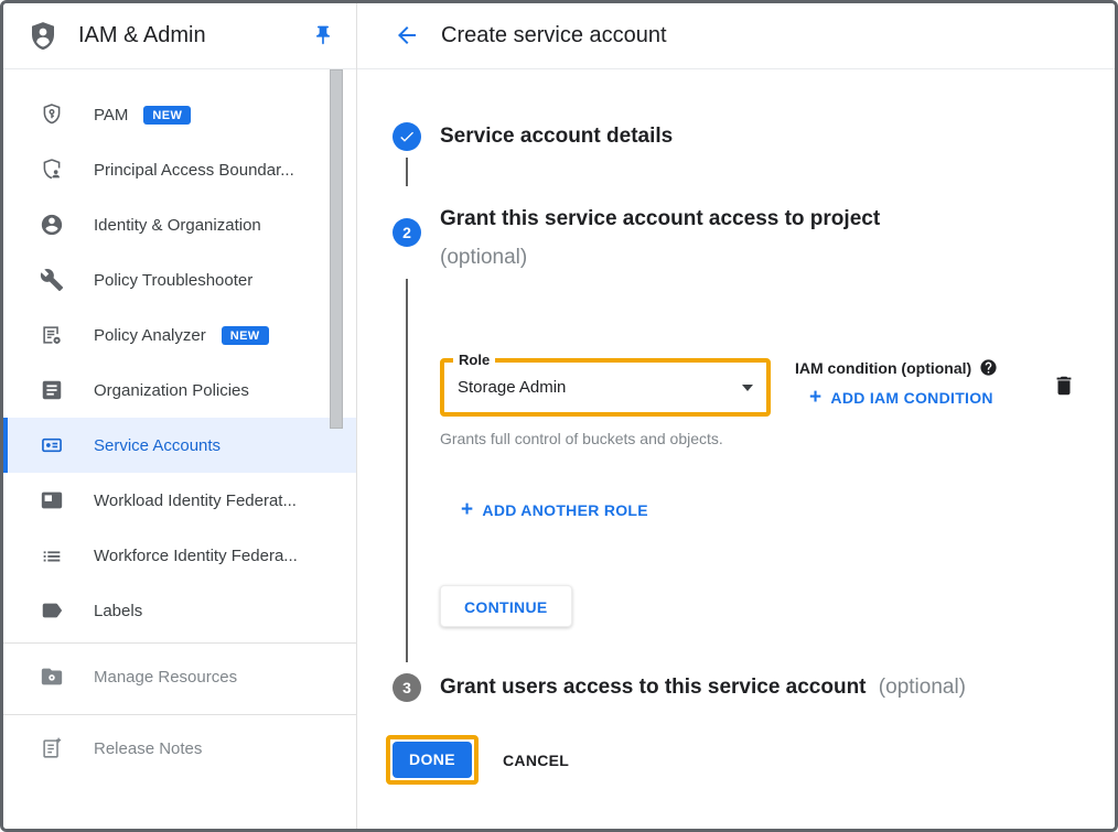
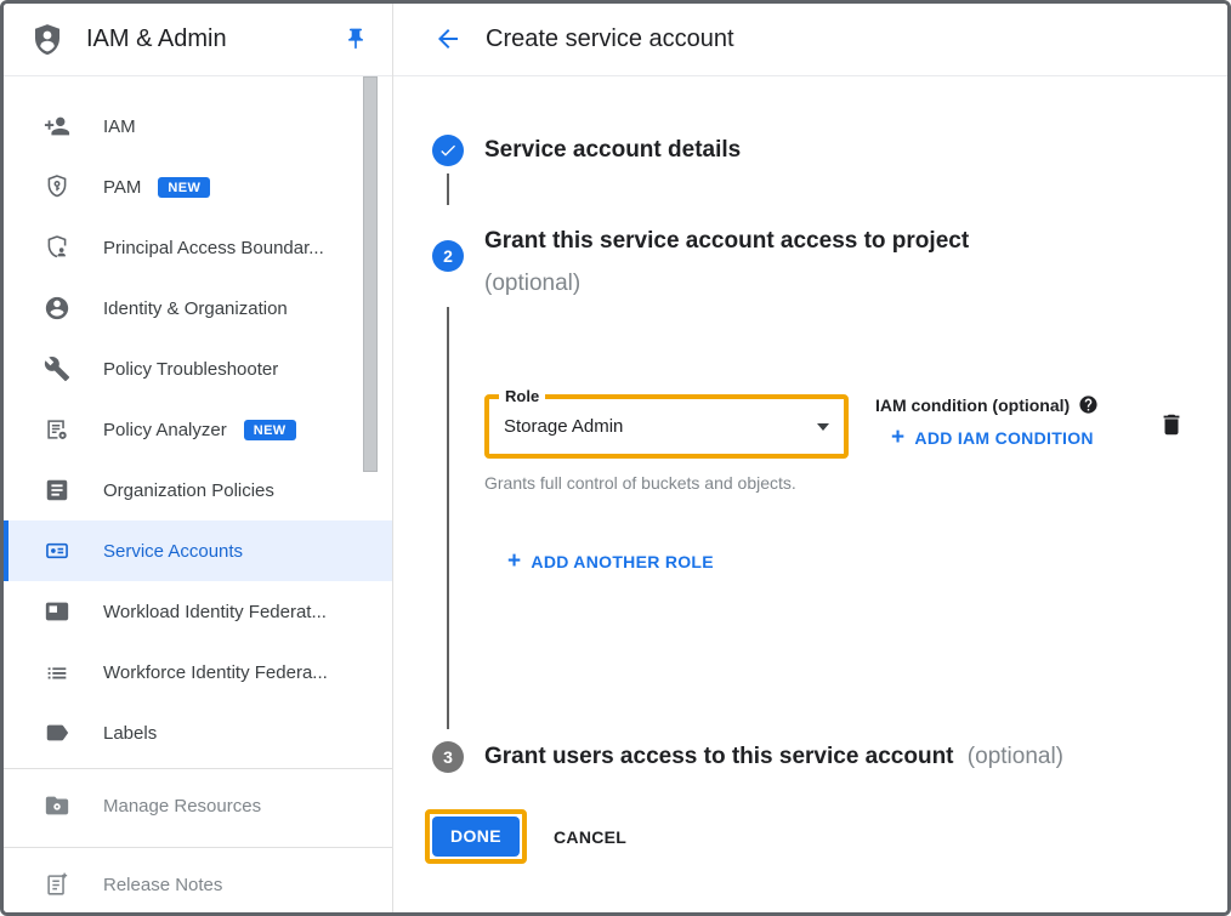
  IAM & Admin
+ IAM
  PAM
  NEW
  Principal Access Boundar...
  Identity & Organization
  Policy Troubleshooter
  Policy Analyzer
  NEW
  Organization Policies
  Service Accounts
  Workload Identity Federat...
  Workforce Identity Federa...
  Labels
  Manage Resources
  Release Notes
  Create service account
  Service account details
  2
  Grant this service account access to project
  (optional)
  Role
  Storage Admin
  Grants full control of buckets and objects.
  IAM condition (optional)
  +
  ADD IAM CONDITION
  +
  ADD ANOTHER ROLE
- CONTINUE
  3
  Grant users access to this service account (optional)
  DONE
  CANCEL
